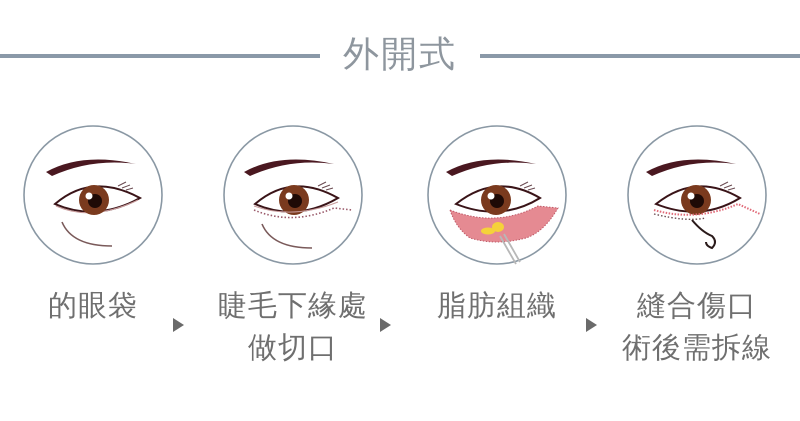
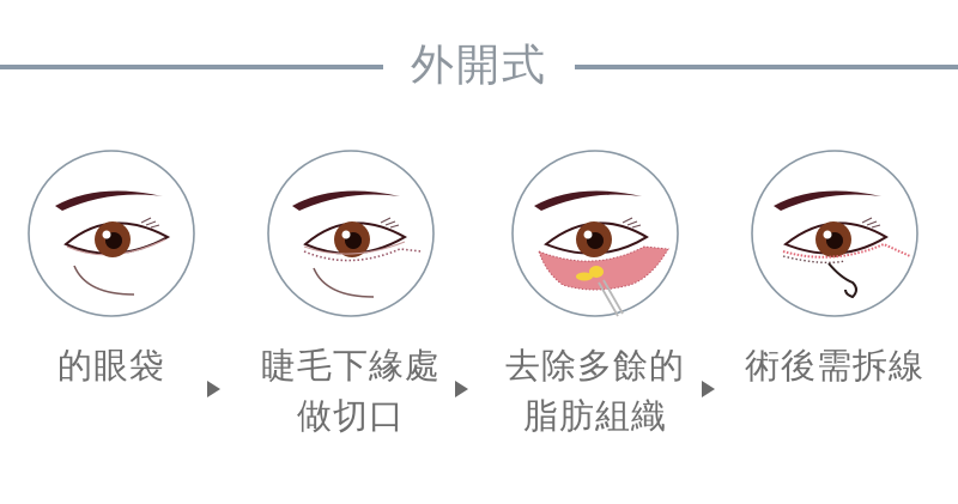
  外開式
  的眼袋
  睫毛下緣處
  做切口
+ 去除多餘的
  脂肪組織
- 縫合傷口
  術後需拆線
